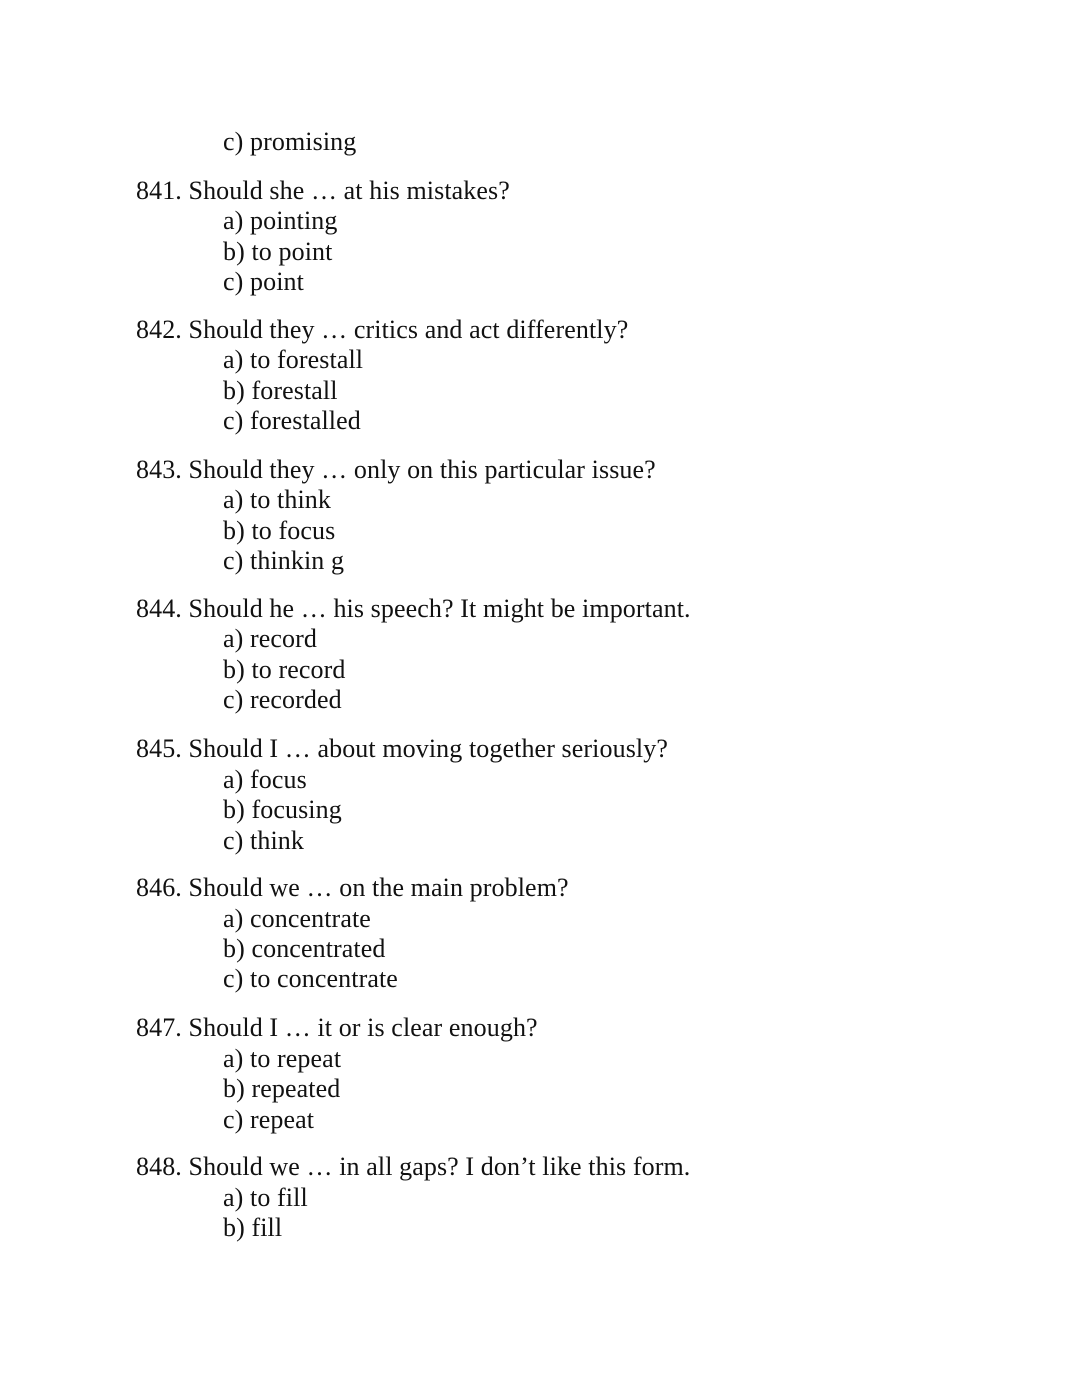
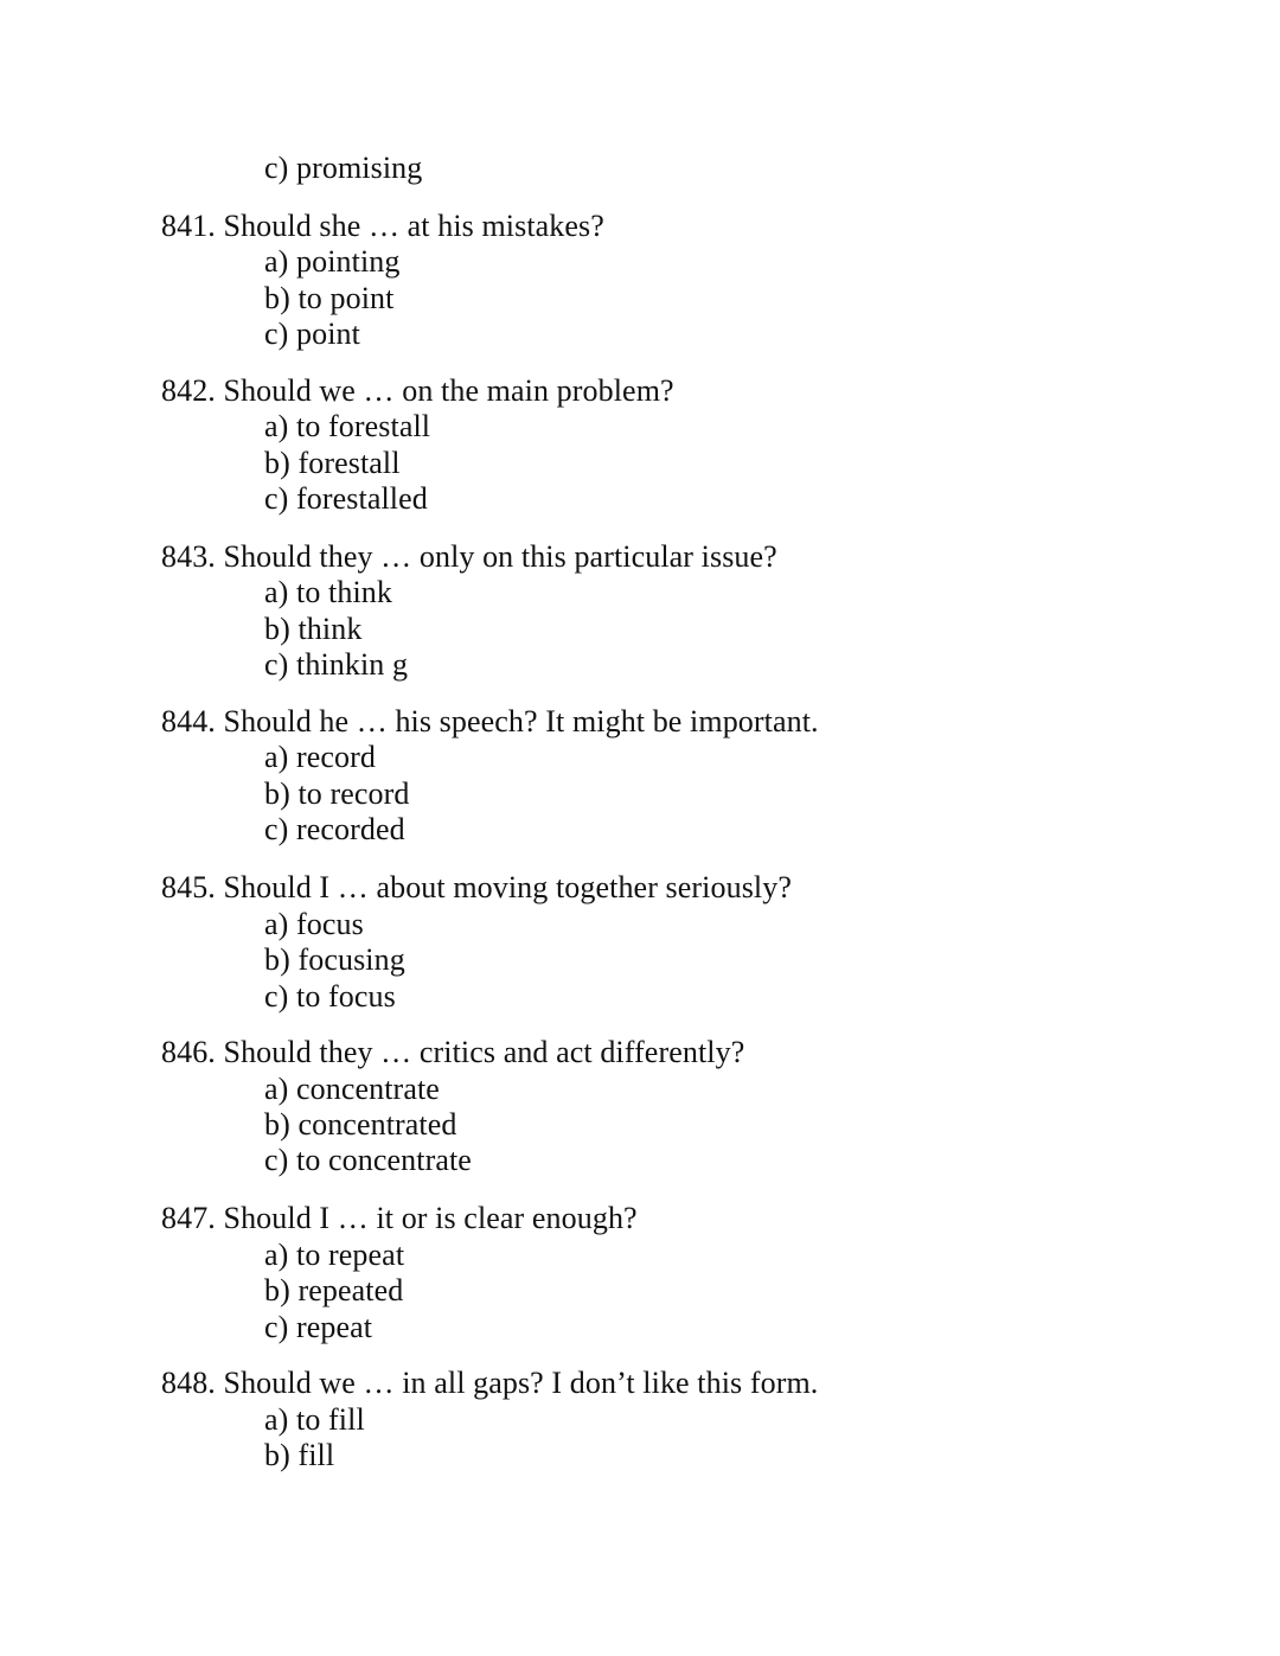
  c) promising
  841. Should she … at his mistakes?
  a) pointing
  b) to point
  c) point
- 842. Should they … critics and act differently?
+ 842. Should we … on the main problem?
  a) to forestall
  b) forestall
  c) forestalled
  843. Should they … only on this particular issue?
  a) to think
- b) to focus
+ b) think
  c) thinkin g
  844. Should he … his speech? It might be important.
  a) record
  b) to record
  c) recorded
  845. Should I … about moving together seriously?
  a) focus
  b) focusing
- c) think
+ c) to focus
- 846. Should we … on the main problem?
+ 846. Should they … critics and act differently?
  a) concentrate
  b) concentrated
  c) to concentrate
  847. Should I … it or is clear enough?
  a) to repeat
  b) repeated
  c) repeat
  848. Should we … in all gaps? I don’t like this form.
  a) to fill
  b) fill
